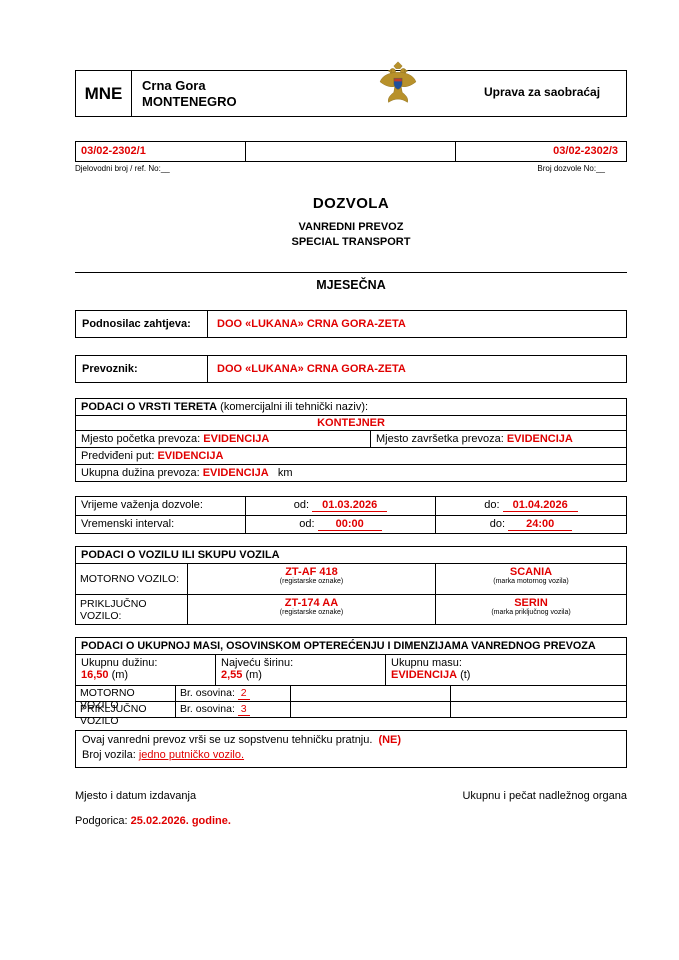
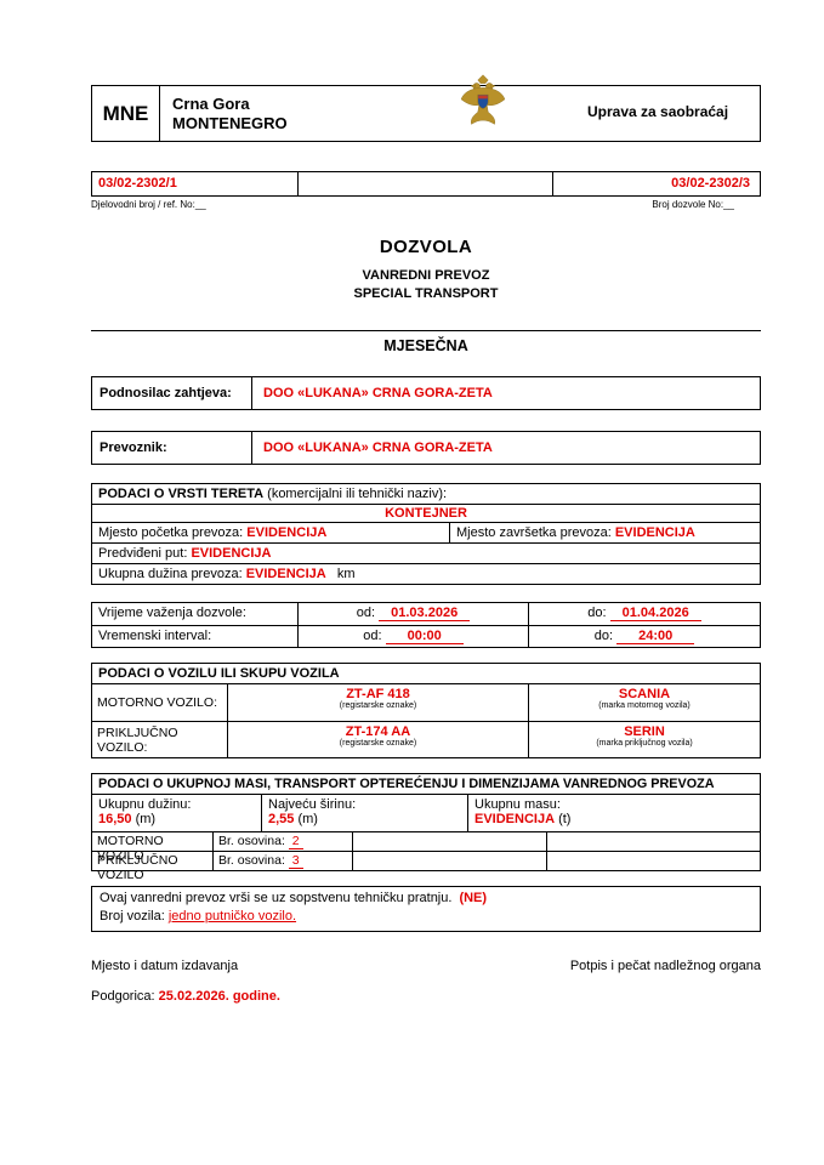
  MNE
  Crna Gora
  MONTENEGRO
  Uprava za saobraćaj
  03/02-2302/1
  03/02-2302/3
  Djelovodni broj / ref. No:__
  Broj dozvole No:__
  DOZVOLA
  VANREDNI PREVOZ
  SPECIAL TRANSPORT
  MJESEČNA
  Podnosilac zahtjeva:
  DOO «LUKANA» CRNA GORA-ZETA
  Prevoznik:
  DOO «LUKANA» CRNA GORA-ZETA
  PODACI O VRSTI TERETA (komercijalni ili tehnički naziv):
  KONTEJNER
  Mjesto početka prevoza: EVIDENCIJA
  Mjesto završetka prevoza: EVIDENCIJA
  Predviđeni put: EVIDENCIJA
  Ukupna dužina prevoza: EVIDENCIJA km
  Vrijeme važenja dozvole:
  od: 01.03.2026
  do: 01.04.2026
  Vremenski interval:
  od: 00:00
  do: 24:00
  PODACI O VOZILU ILI SKUPU VOZILA
  MOTORNO VOZILO:
  ZT-AF 418
  SCANIA
  PRIKLJUČNO VOZILO:
  ZT-174 AA
  SERIN
- PODACI O UKUPNOJ MASI, OSOVINSKOM OPTEREĆENJU I DIMENZIJAMA VANREDNOG PREVOZA
+ PODACI O UKUPNOJ MASI, TRANSPORT OPTEREĆENJU I DIMENZIJAMA VANREDNOG PREVOZA
  Ukupnu dužinu:
  16,50 (m)
  Najveću širinu:
  2,55 (m)
  Ukupnu masu:
  EVIDENCIJA (t)
  MOTORNO VOZILO
  Br. osovina: 2
  PRIKLJUČNO VOZILO
  Br. osovina: 3
  Ovaj vanredni prevoz vrši se uz sopstvenu tehničku pratnju. (NE)
  Broj vozila: jedno putničko vozilo.
  Mjesto i datum izdavanja
- Ukupnu i pečat nadležnog organa
+ Potpis i pečat nadležnog organa
  Podgorica: 25.02.2026. godine.
